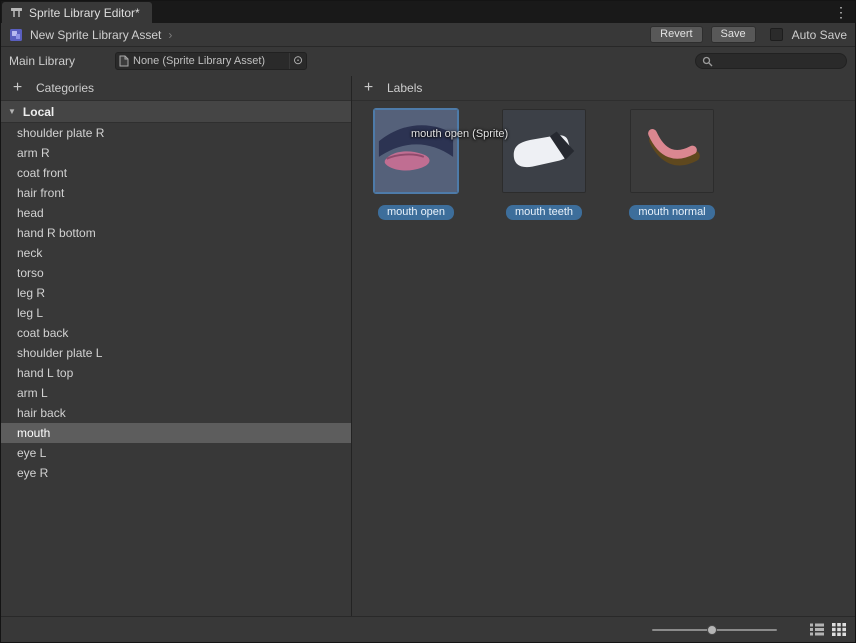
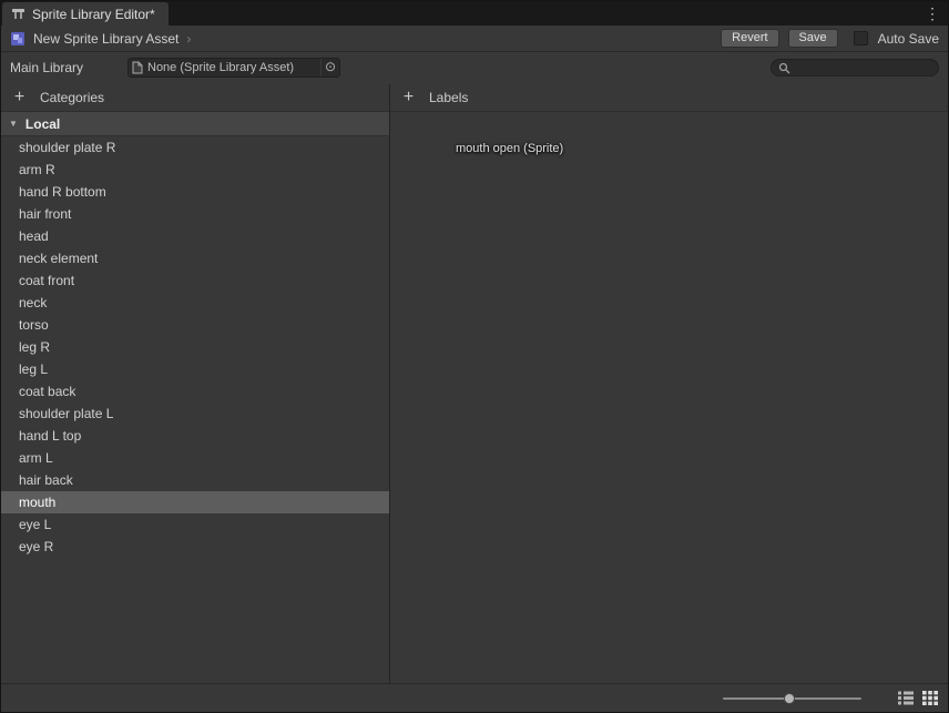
  Sprite Library Editor*
  ⋮
  New Sprite Library Asset
  ›
  Revert
  Save
  Auto Save
  Main Library
  None (Sprite Library Asset)
  ⊙
  +
  Categories
  ▼
  Local
  shoulder plate R
  arm R
- coat front
+ hand R bottom
  hair front
  head
+ neck element
- hand R bottom
+ coat front
  neck
  torso
  leg R
  leg L
  coat back
  shoulder plate L
  hand L top
  arm L
  hair back
  mouth
  eye L
  eye R
  +
  Labels
- mouth open
- mouth teeth
- mouth normal
  mouth open (Sprite)
